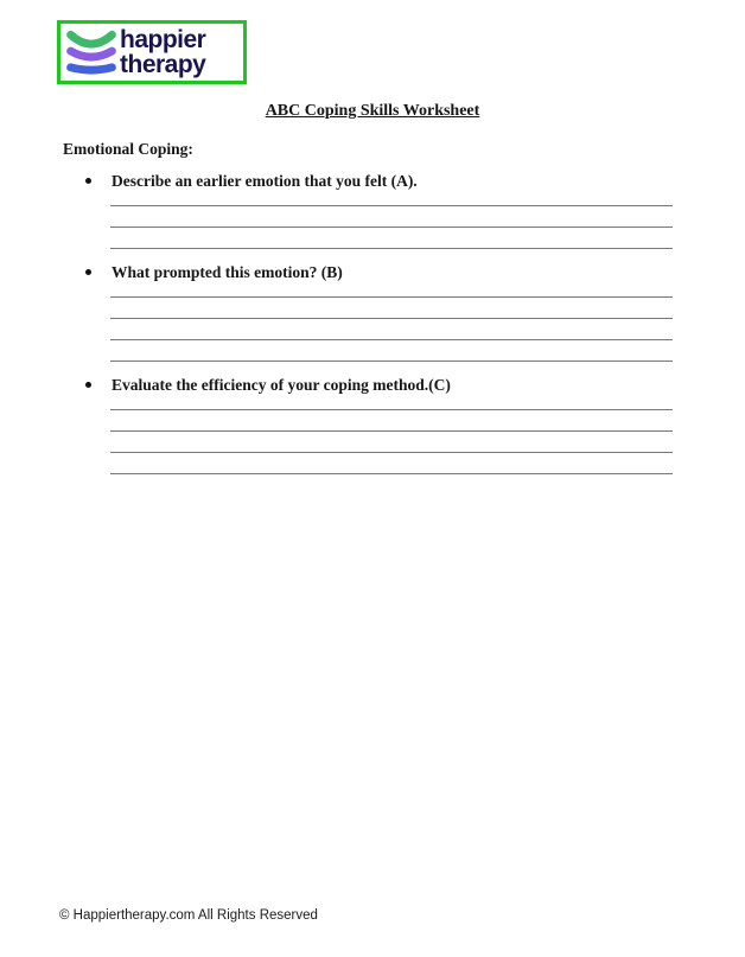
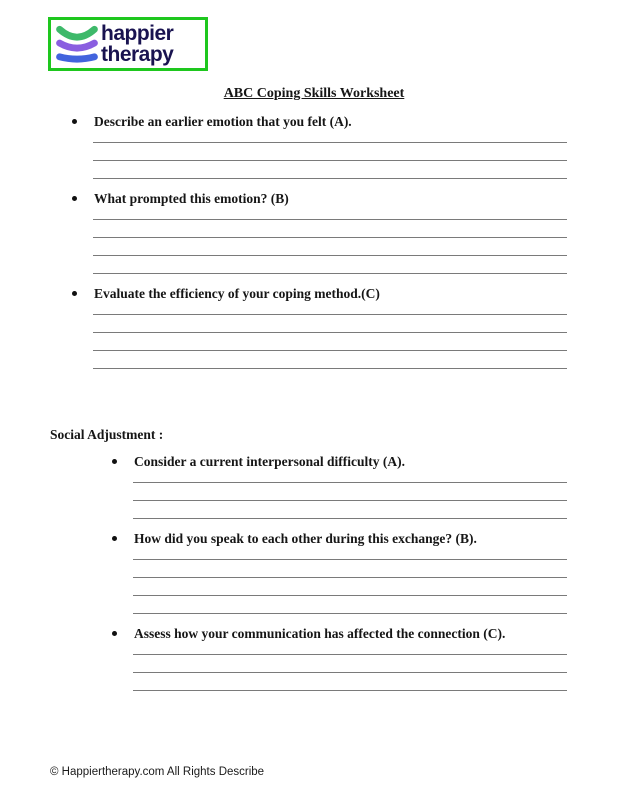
  happier
  therapy
  ABC Coping Skills Worksheet
- Emotional Coping:
  Describe an earlier emotion that you felt (A).
  What prompted this emotion? (B)
  Evaluate the efficiency of your coping method.(C)
+ Social Adjustment :
+ Consider a current interpersonal difficulty (A).
+ How did you speak to each other during this exchange? (B).
+ Assess how your communication has affected the connection (C).
- © Happiertherapy.com All Rights Reserved
+ © Happiertherapy.com All Rights Describe
